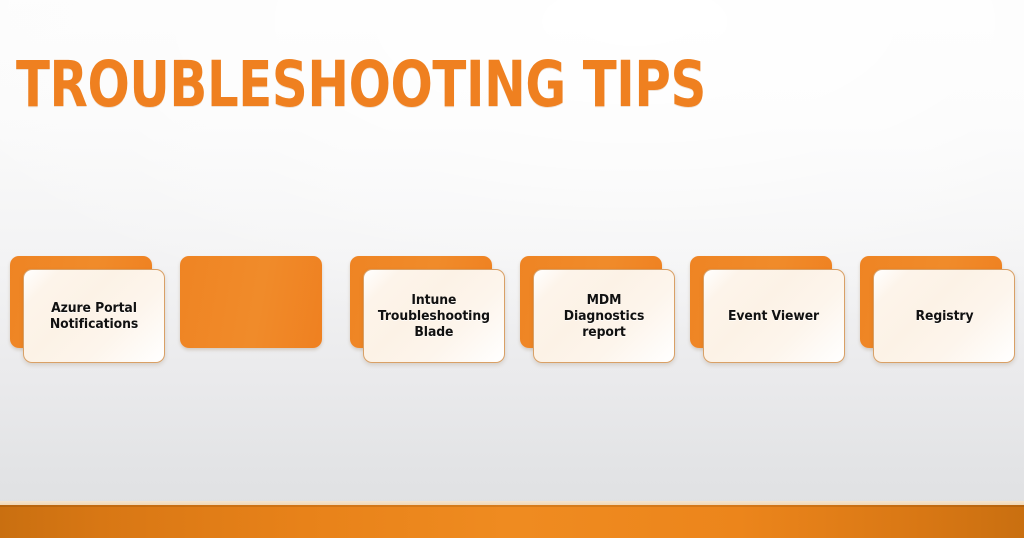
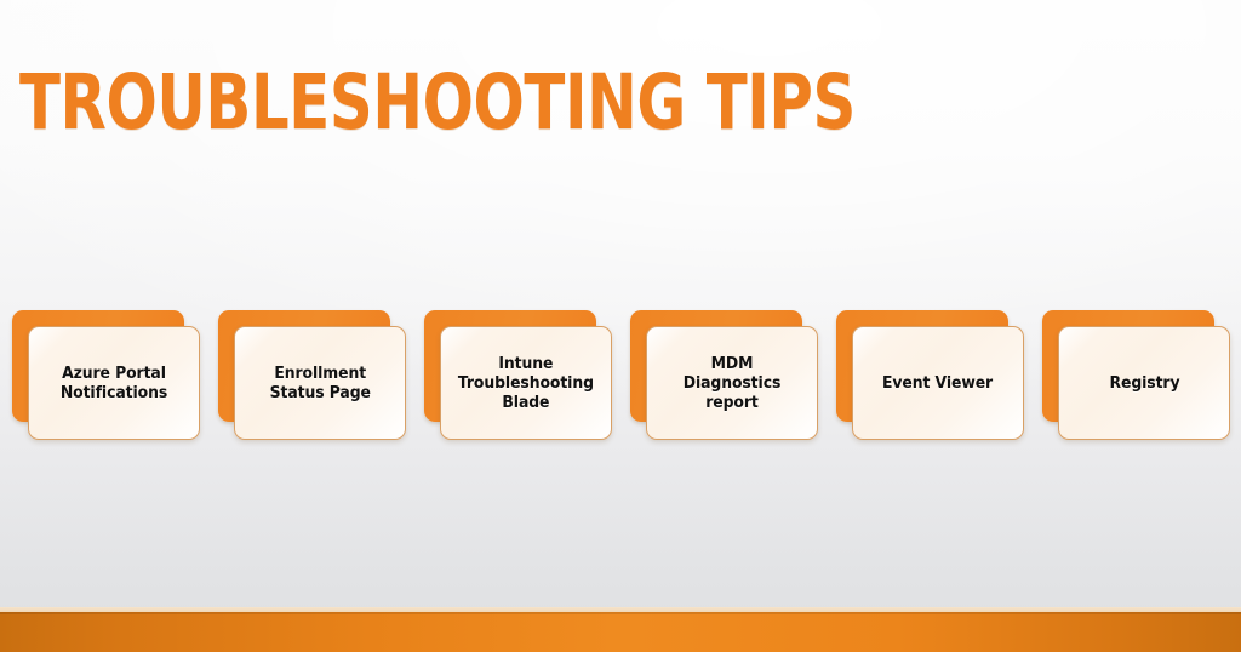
  TROUBLESHOOTING TIPS
  Azure Portal
  Notifications
+ Enrollment
+ Status Page
  Intune
  Troubleshooting
  Blade
  MDM Diagnostics
  report
  Event Viewer
  Registry
